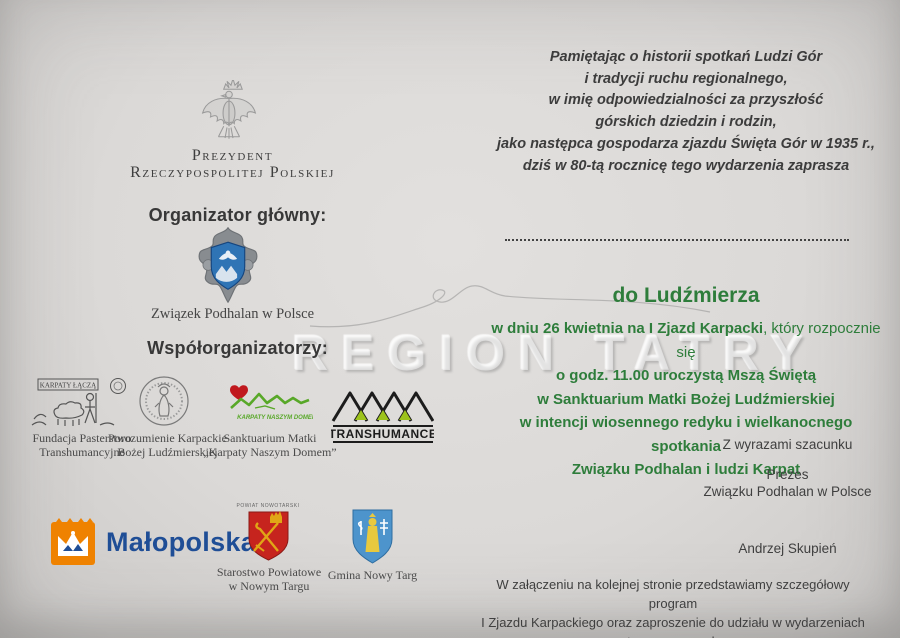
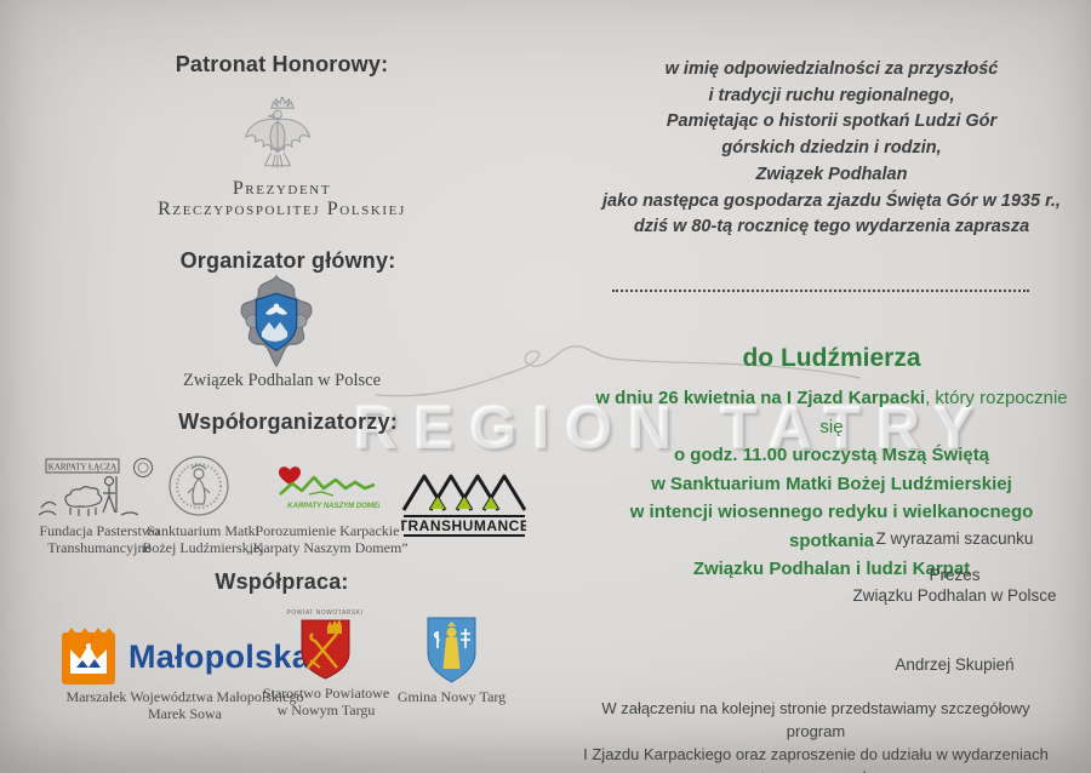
  REGION TATRY
+ Patronat Honorowy:
  Prezydent
  Rzeczypospolitej Polskiej
  Organizator główny:
  Związek Podhalan w Polsce
  Współorganizatorzy:
  KARPATY ŁĄCZĄ
  Fundacja Pasterstwo
  Transhumancyjne
- Porozumienie Karpackie
+ Sanktuarium Matki
  Bożej Ludźmierskiej
- Sanktuarium Matki
+ Porozumienie Karpackie
  „Karpaty Naszym Domem”
  TRANSHUMANCE
+ Współpraca:
  Małopolska
+ Marszałek Województwa Małopolskiego
+ Marek Sowa
  Starostwo Powiatowe
  w Nowym Targu
  Gmina Nowy Targ
- Pamiętając o historii spotkań Ludzi Gór
+ w imię odpowiedzialności za przyszłość
  i tradycji ruchu regionalnego,
- w imię odpowiedzialności za przyszłość
+ Pamiętając o historii spotkań Ludzi Gór
  górskich dziedzin i rodzin,
+ Związek Podhalan
  jako następca gospodarza zjazdu Święta Gór w 1935 r.,
  dziś w 80-tą rocznicę tego wydarzenia zaprasza
  do Ludźmierza
  w dniu 26 kwietnia na I Zjazd Karpacki, który rozpocznie się
  o godz. 11.00 uroczystą Mszą Świętą
  w Sanktuarium Matki Bożej Ludźmierskiej
  w intencji wiosennego redyku i wielkanocnego spotkania
  Związku Podhalan i ludzi Karpat
  Z wyrazami szacunku
  Prezes
  Związku Podhalan w Polsce
  Andrzej Skupień
  W załączeniu na kolejnej stronie przedstawiamy szczegółowy program
  I Zjazdu Karpackiego oraz zaproszenie do udziału w wydarzeniach
